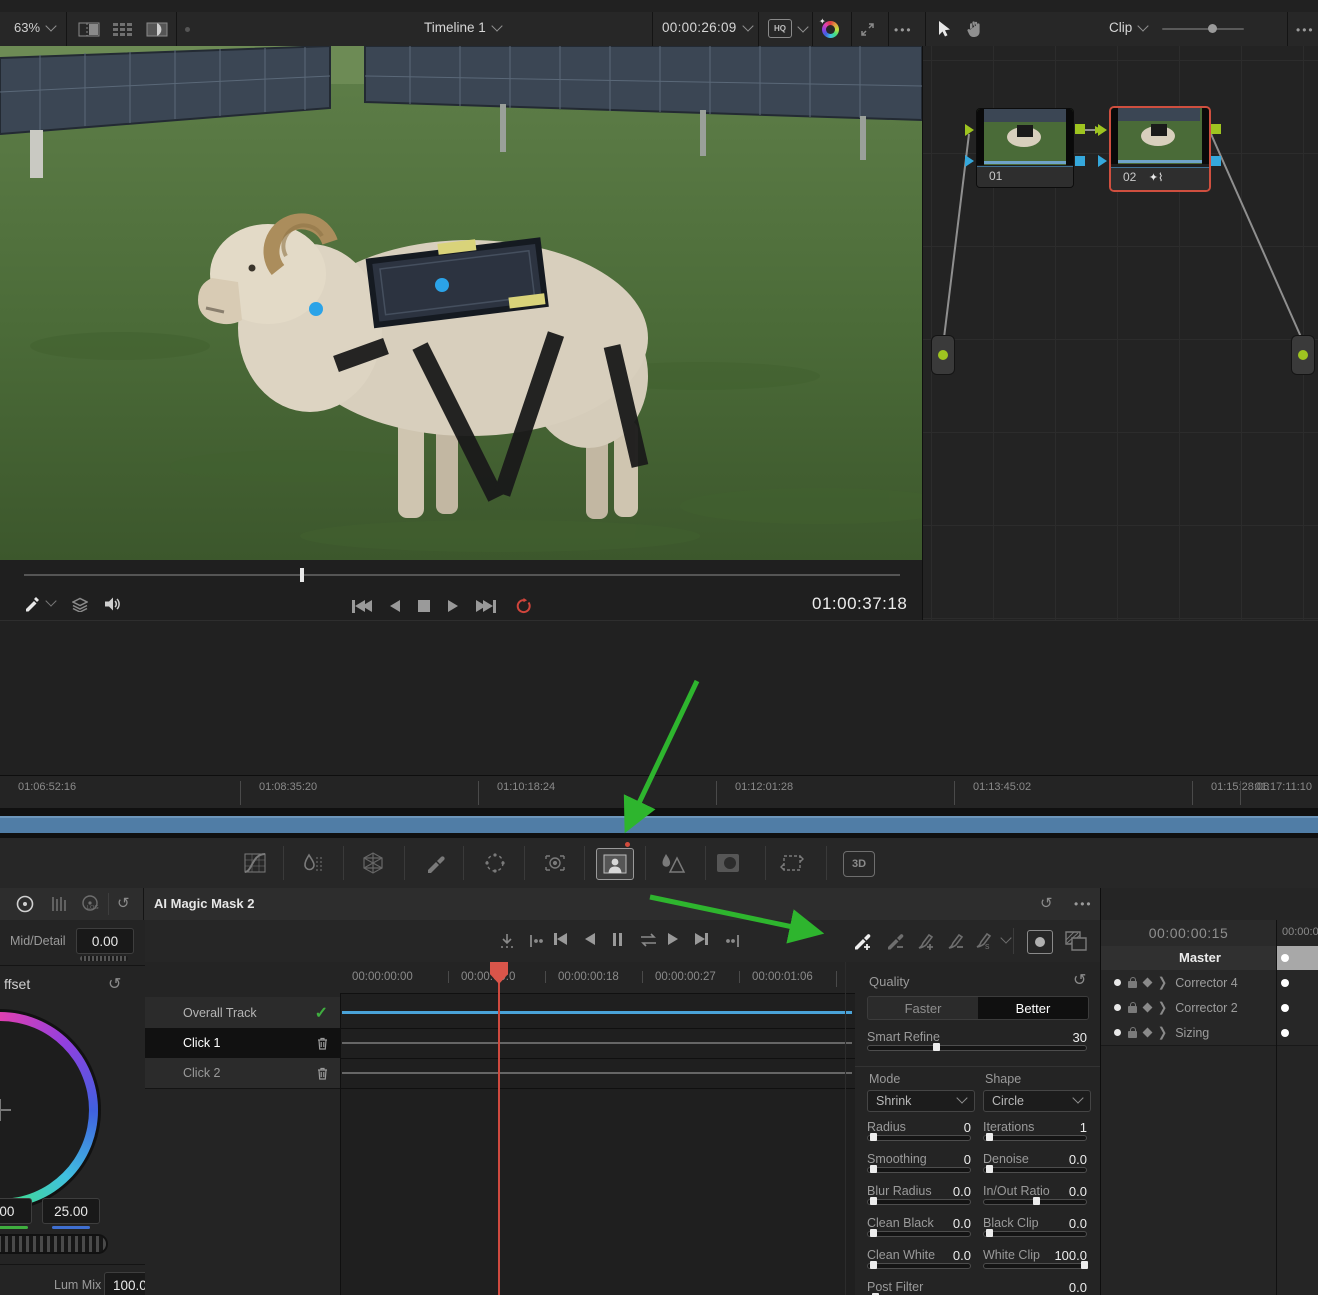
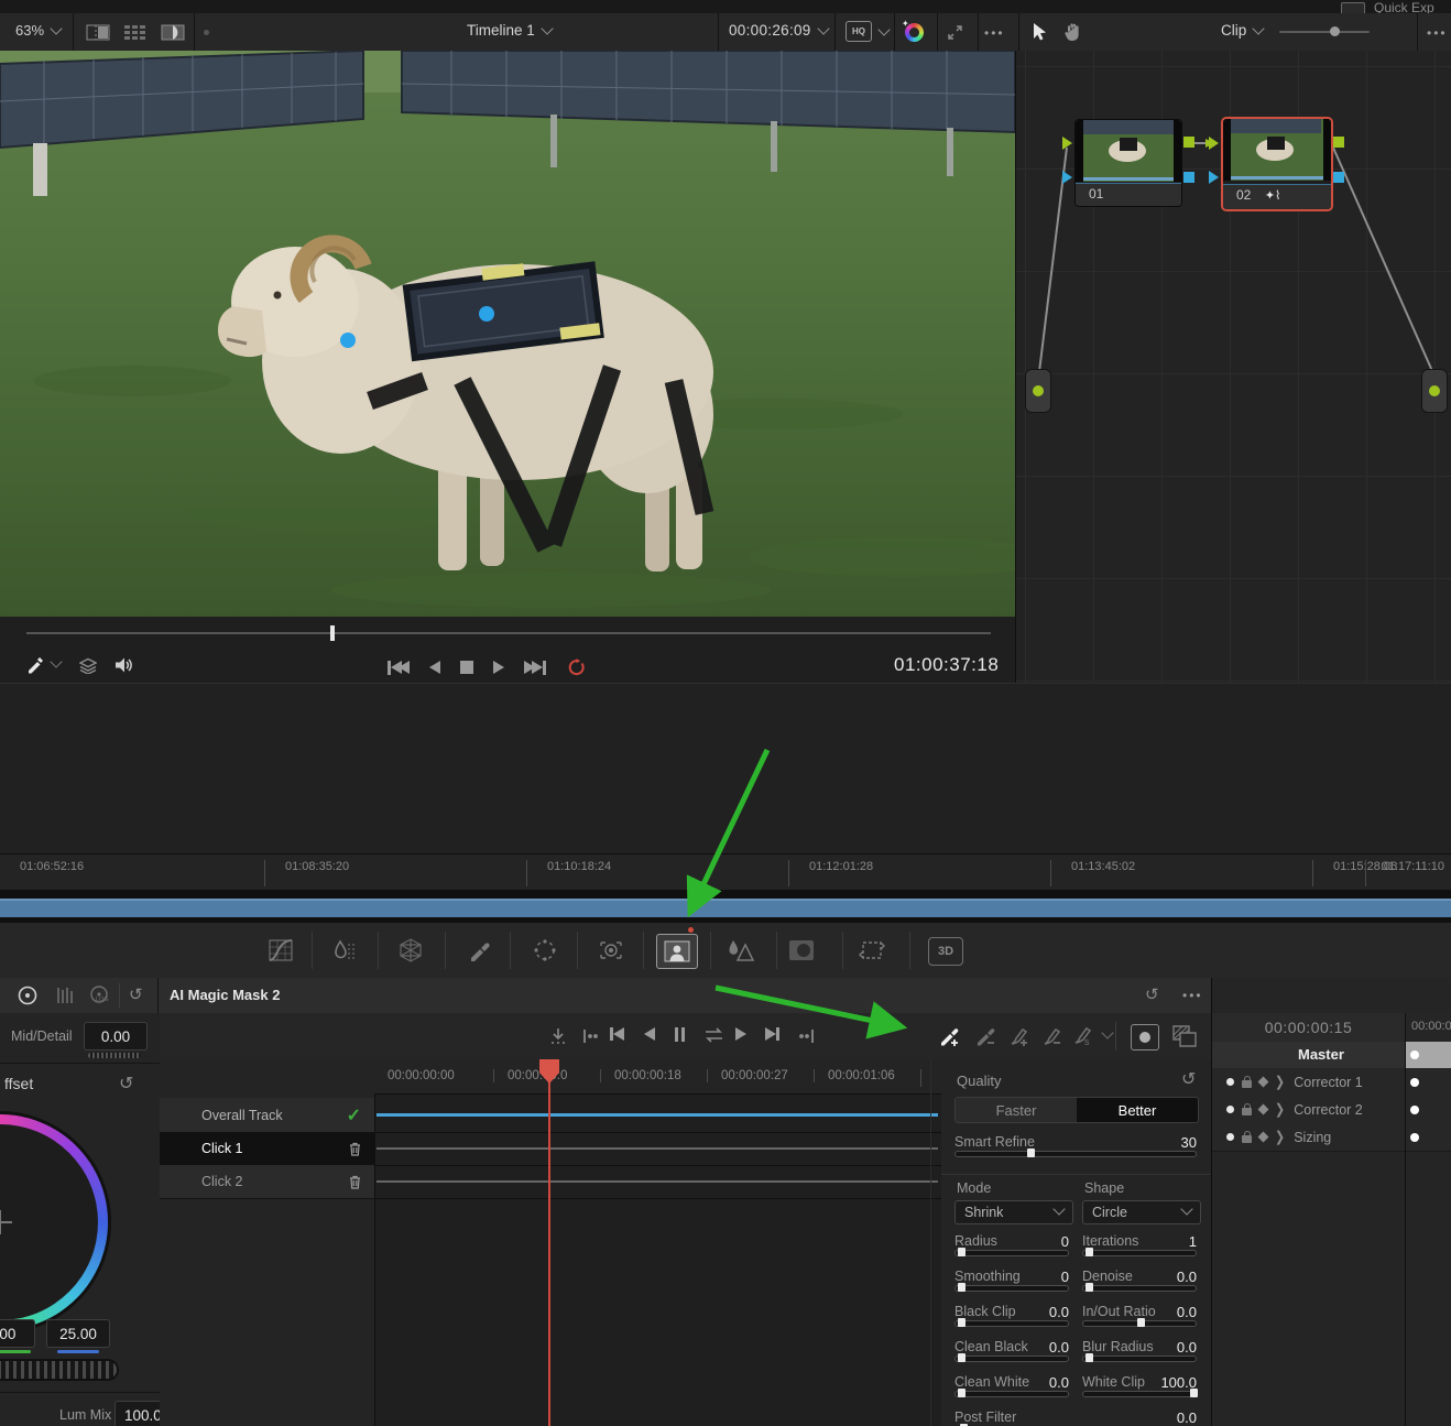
+ Quick Exp
  63%
  Timeline 1
  00:00:26:09
  HQ
  ✦
  •••
  Clip
  •••
  01:00:37:18
  01
  02 ✦︎⌇
  01:06:52:16
  01:08:35:20
  01:10:18:24
  01:12:01:28
  01:13:45:02
  01:15:28:06
  01:17:11:10
  3D
  ↺
  AI Magic Mask 2
  ↺
  •••
  Mid/Detail
  0.00
  ffset
  ↺
  25.00
  Lum Mix
  100.0
  s
  00:00:00:00
  00:00::0
  00:00:00:18
  00:00:00:27
  00:00:01:06
  Overall Track
  ✓
  Click 1
  Click 2
  Quality
  ↺
  Faster
  Better
  Smart Refine
  30
  Mode
  Shape
  Shrink
  Circle
  Radius
  0
  Iterations
  1
  Smoothing
  0
  Denoise
  0.0
- Blur Radius
+ Black Clip
  0.0
  In/Out Ratio
  0.0
  Clean Black
  0.0
- Black Clip
+ Blur Radius
  0.0
  Clean White
  0.0
  White Clip
  100.0
  Post Filter
  0.0
  00:00:00:15
  00:00:0
  Master
  ❯
- Corrector 4
+ Corrector 1
  ❯
  Corrector 2
  ❯
  Sizing
